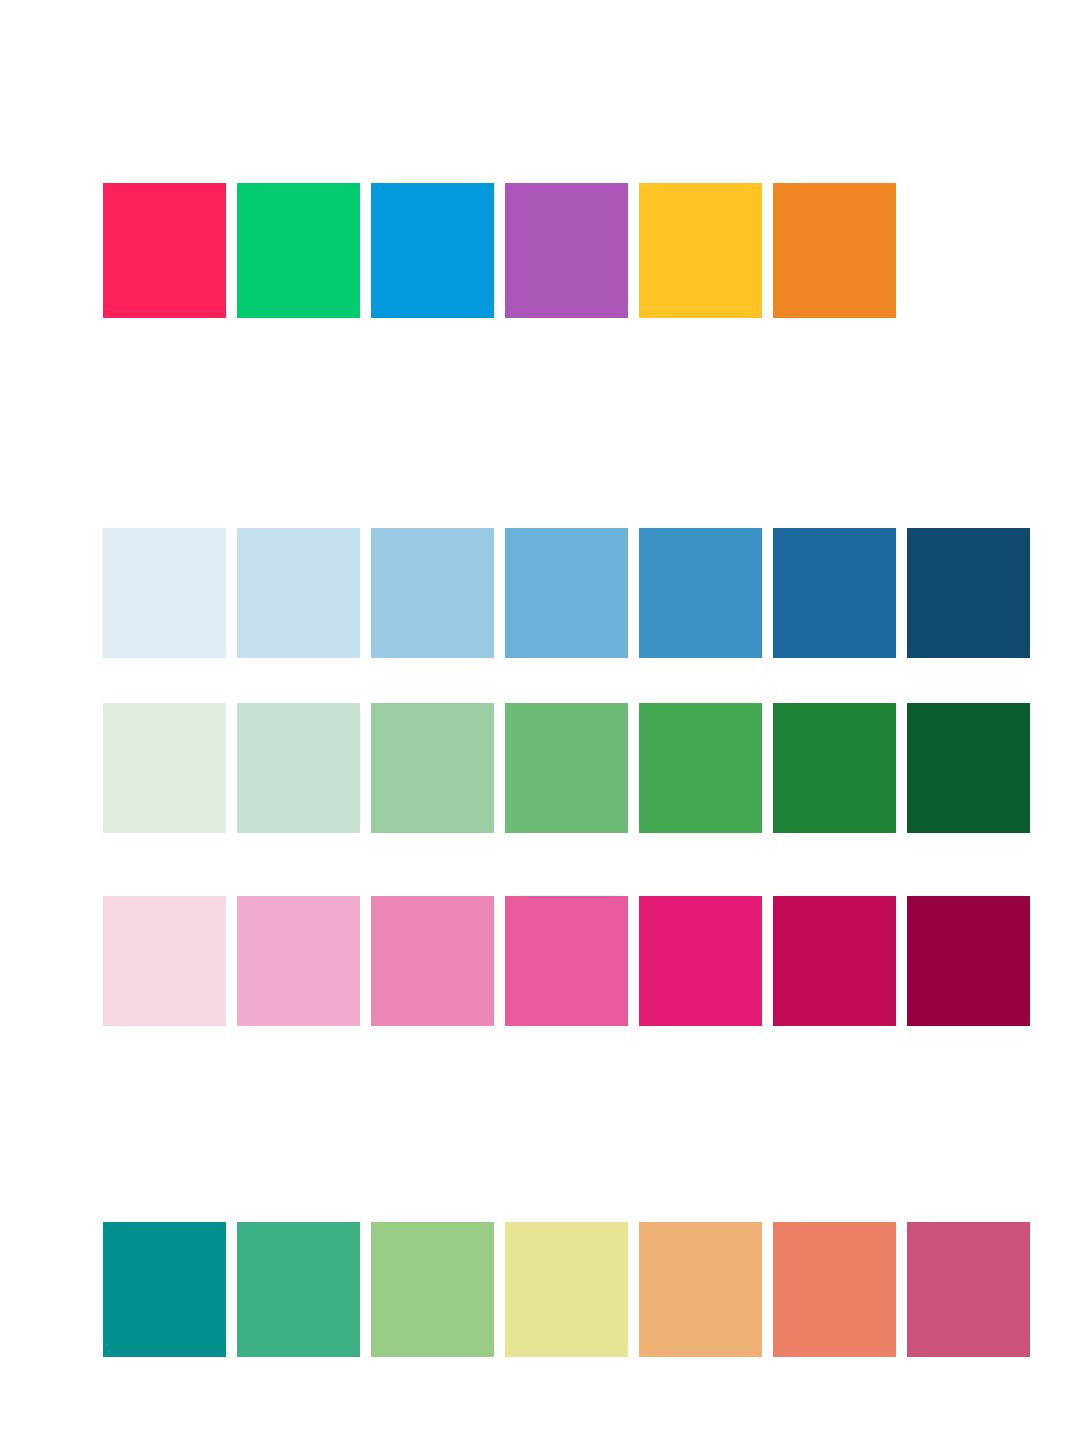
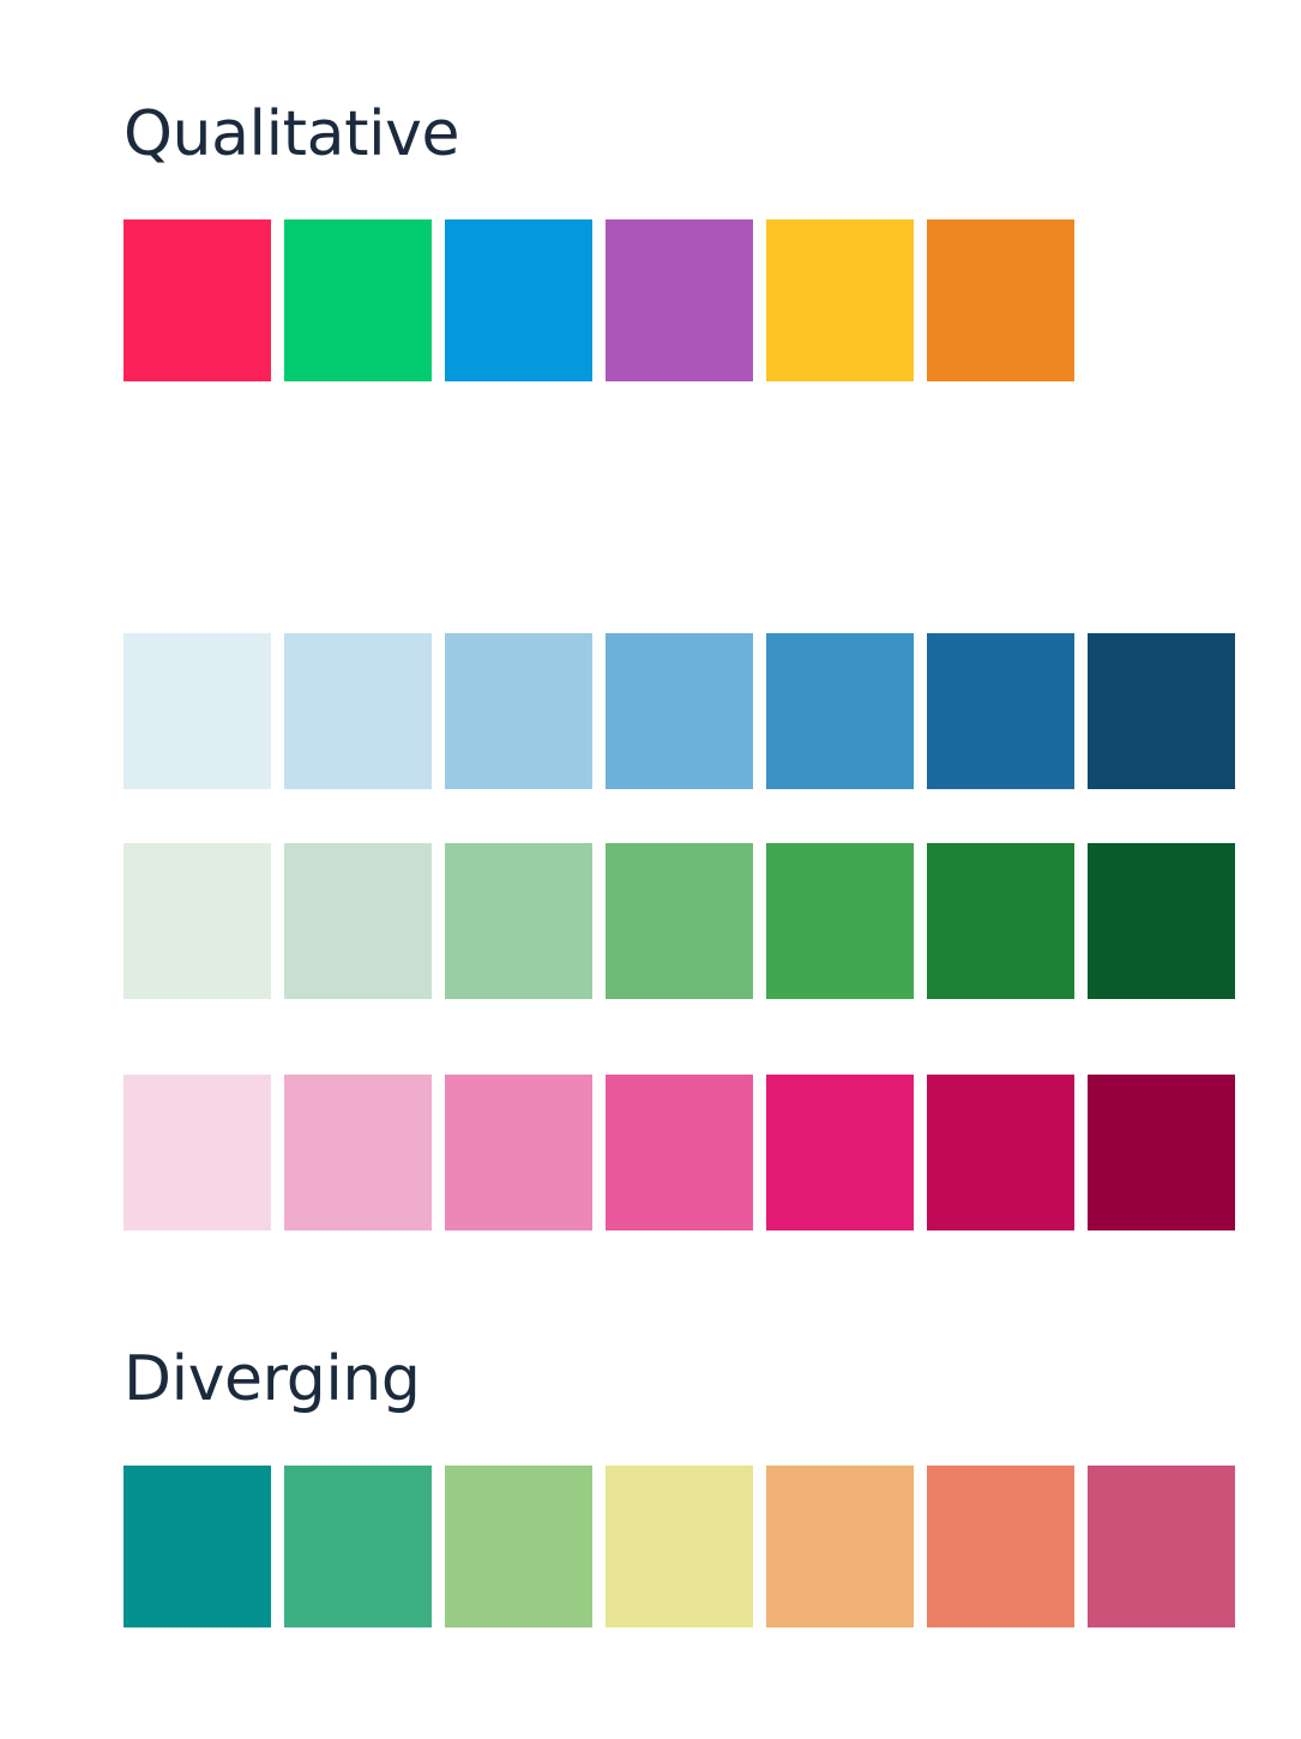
+ Qualitative
+ Diverging
